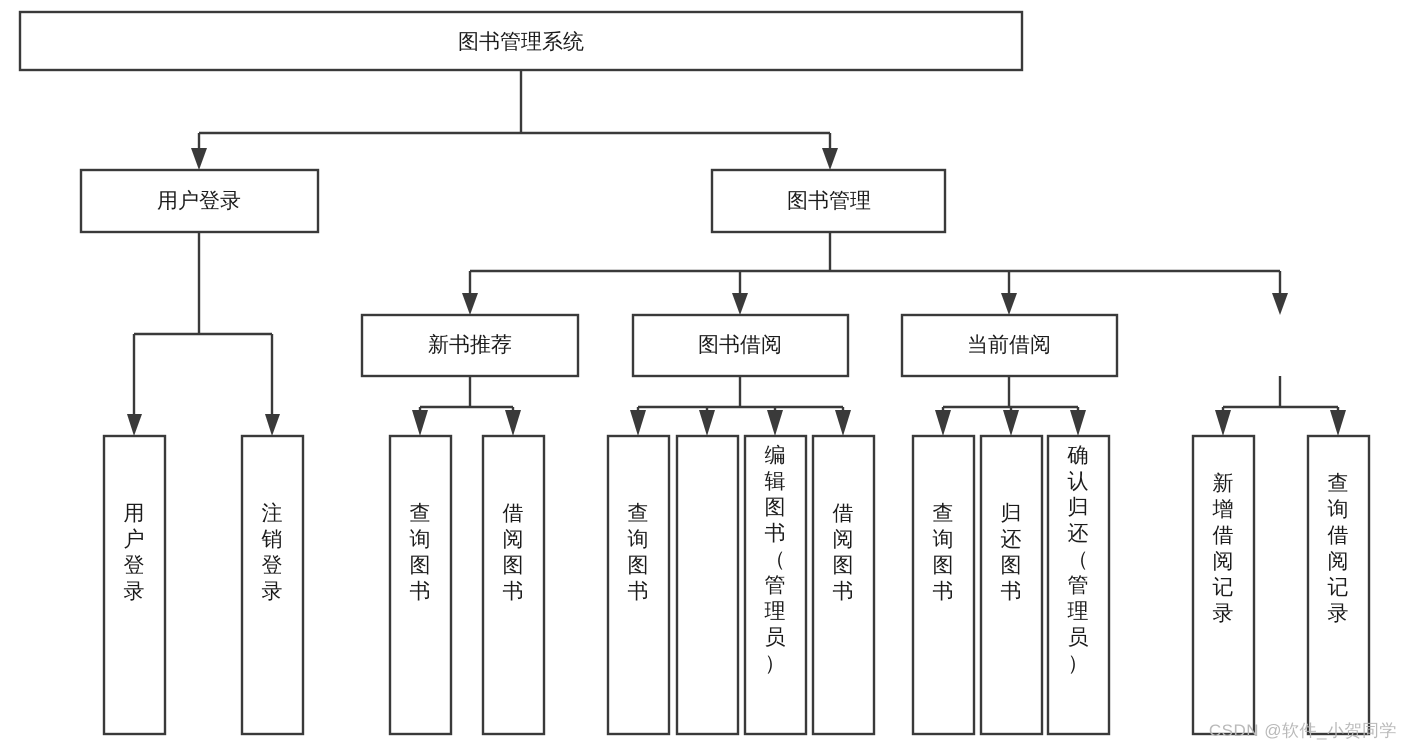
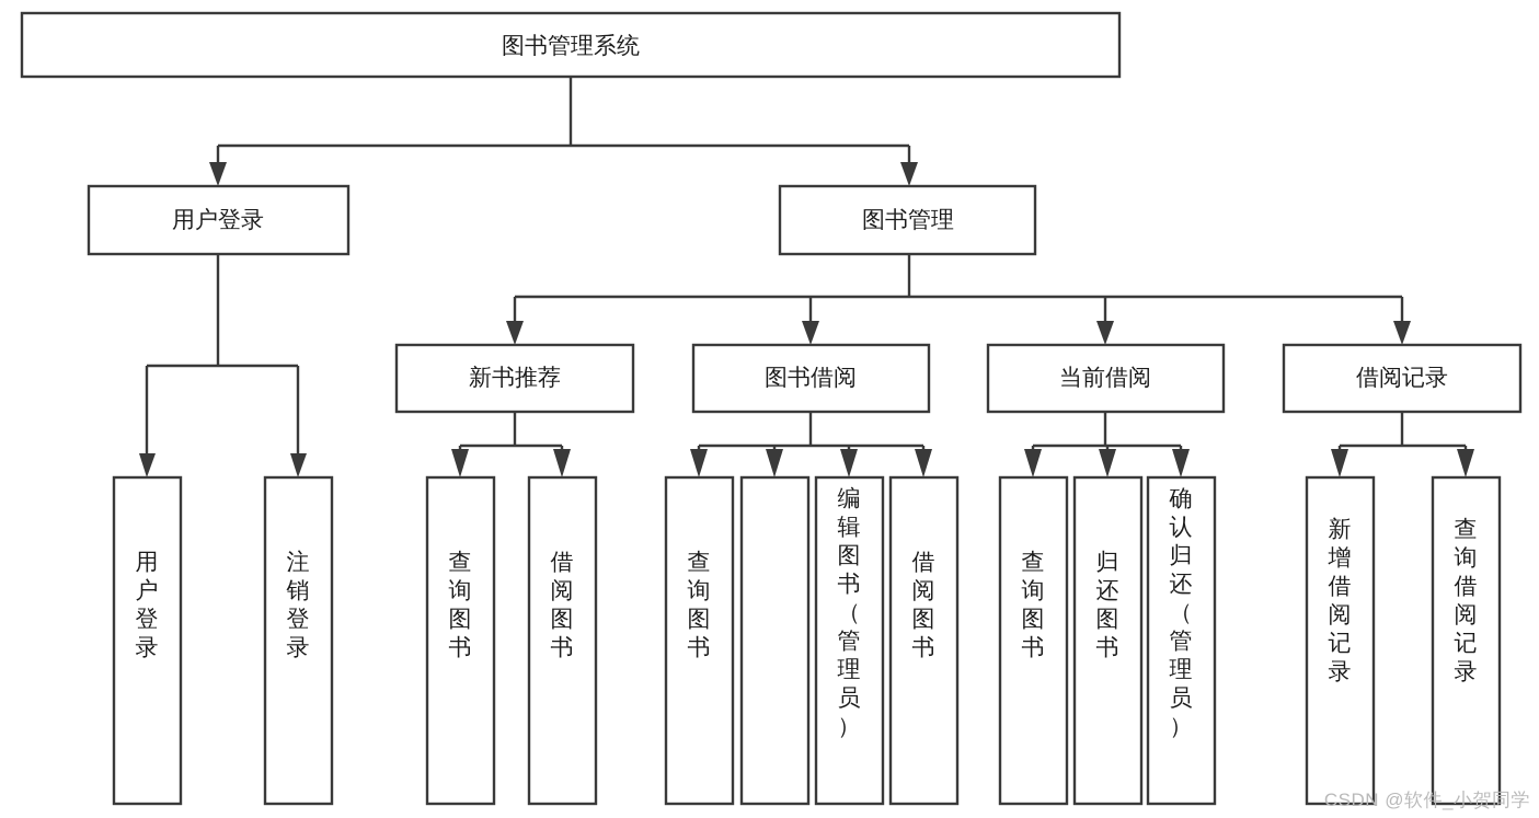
  图书管理系统
  用户登录
  图书管理
  新书推荐
  图书借阅
  当前借阅
+ 借阅记录
  用户登录
  注销登录
  查询图书
  借阅图书
  查询图书
  编辑图书（管理员）
  借阅图书
  查询图书
  归还图书
  确认归还（管理员）
  新增借阅记录
  查询借阅记录
  CSDN @软件_小贺同学
